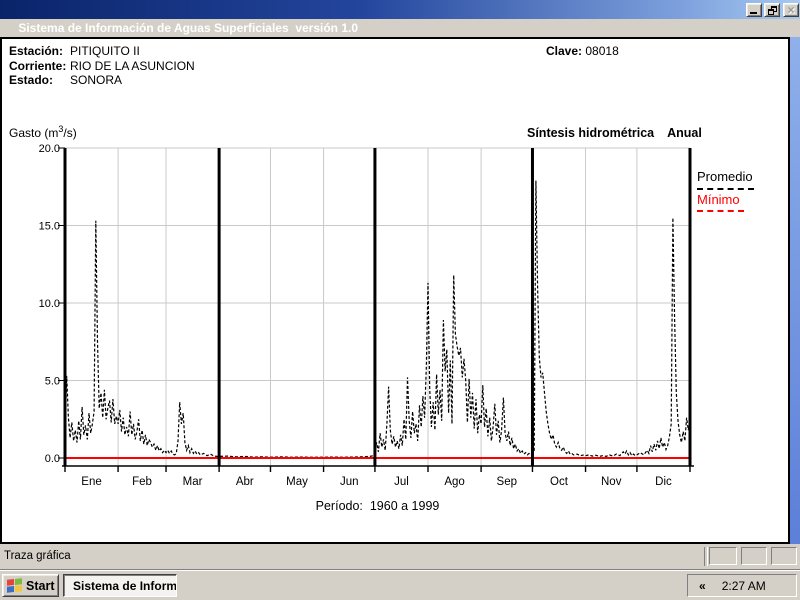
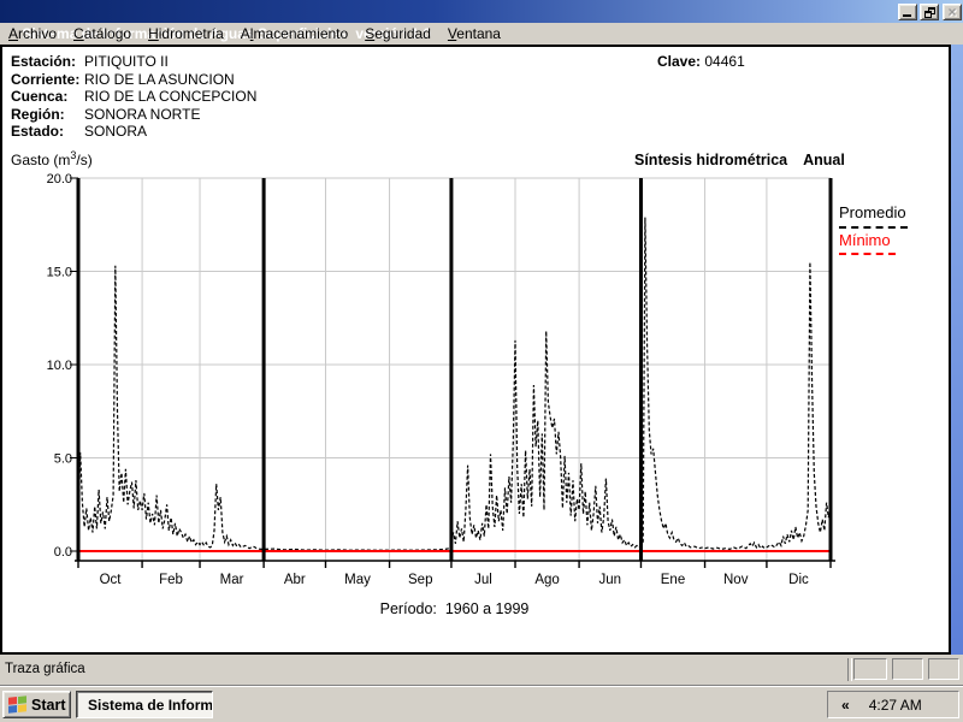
  Sistema de Información de Aguas Superficiales versión 1.0
  ×
+ Archivo Catálogo Hidrometría Almacenamiento Seguridad Ventana
  Estación: PITIQUITO II
  Corriente: RIO DE LA ASUNCION
+ Cuenca: RIO DE LA CONCEPCION
+ Región: SONORA NORTE
  Estado: SONORA
- Clave: 08018
+ Clave: 04461
  Gasto (m3/s)
  Síntesis hidrométrica Anual
  Promedio
  Mínimo
  Período: 1960 a 1999
  0.0
  5.0
  10.0
  15.0
  20.0
- Ene
+ Oct
  Feb
  Mar
  Abr
  May
- Jun
+ Sep
  Jul
  Ago
- Sep
+ Jun
- Oct
+ Ene
  Nov
  Dic
  Traza gráfica
  Start
  Sistema de Inform
  «
- 2:27 AM
+ 4:27 AM
